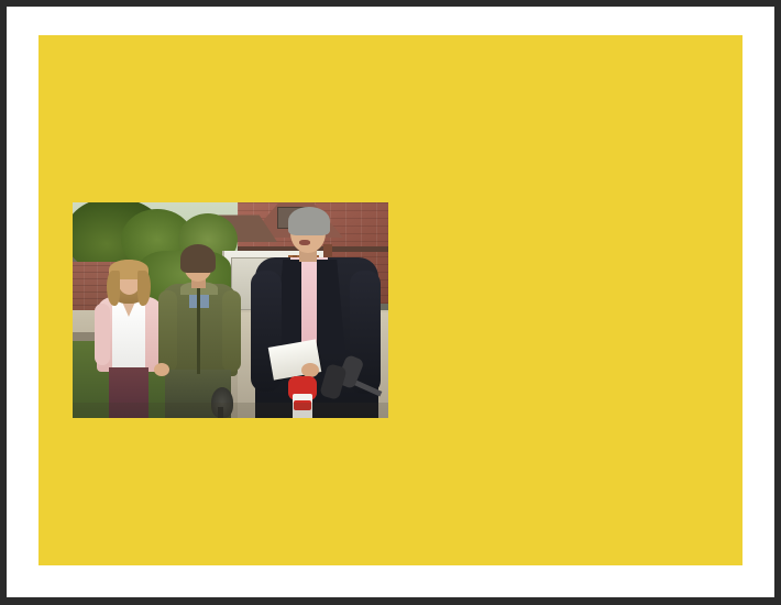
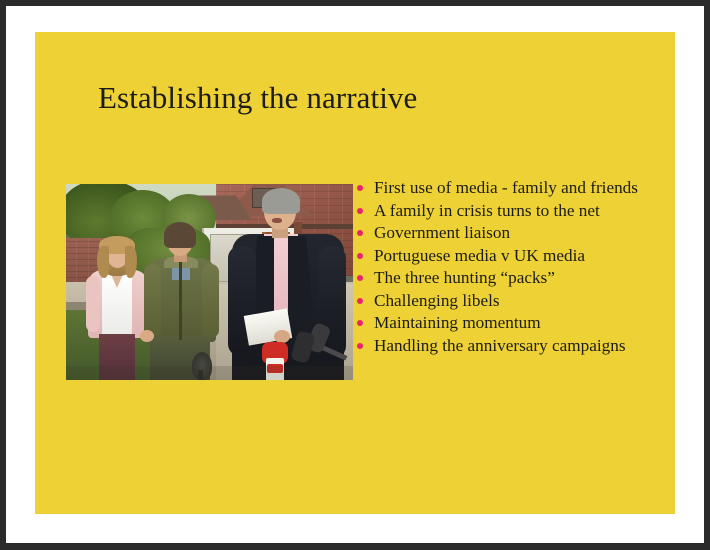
+ Establishing the narrative
+ First use of media - family and friends
+ A family in crisis turns to the net
+ Government liaison
+ Portuguese media v UK media
+ The three hunting “packs”
+ Challenging libels
+ Maintaining momentum
+ Handling the anniversary campaigns
